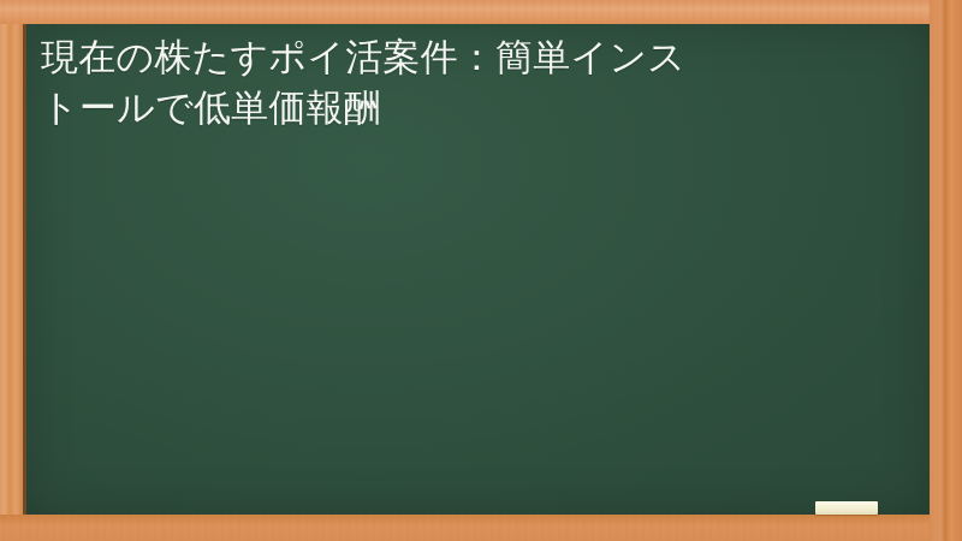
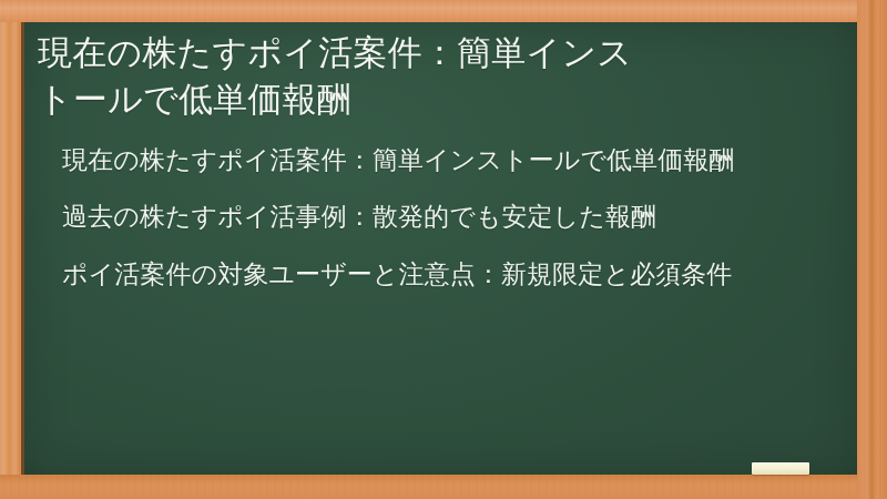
  現在の株たすポイ活案件：簡単インス
  トールで低単価報酬
+ 現在の株たすポイ活案件：簡単インストールで低単価報酬
+ 過去の株たすポイ活事例：散発的でも安定した報酬
+ ポイ活案件の対象ユーザーと注意点：新規限定と必須条件
